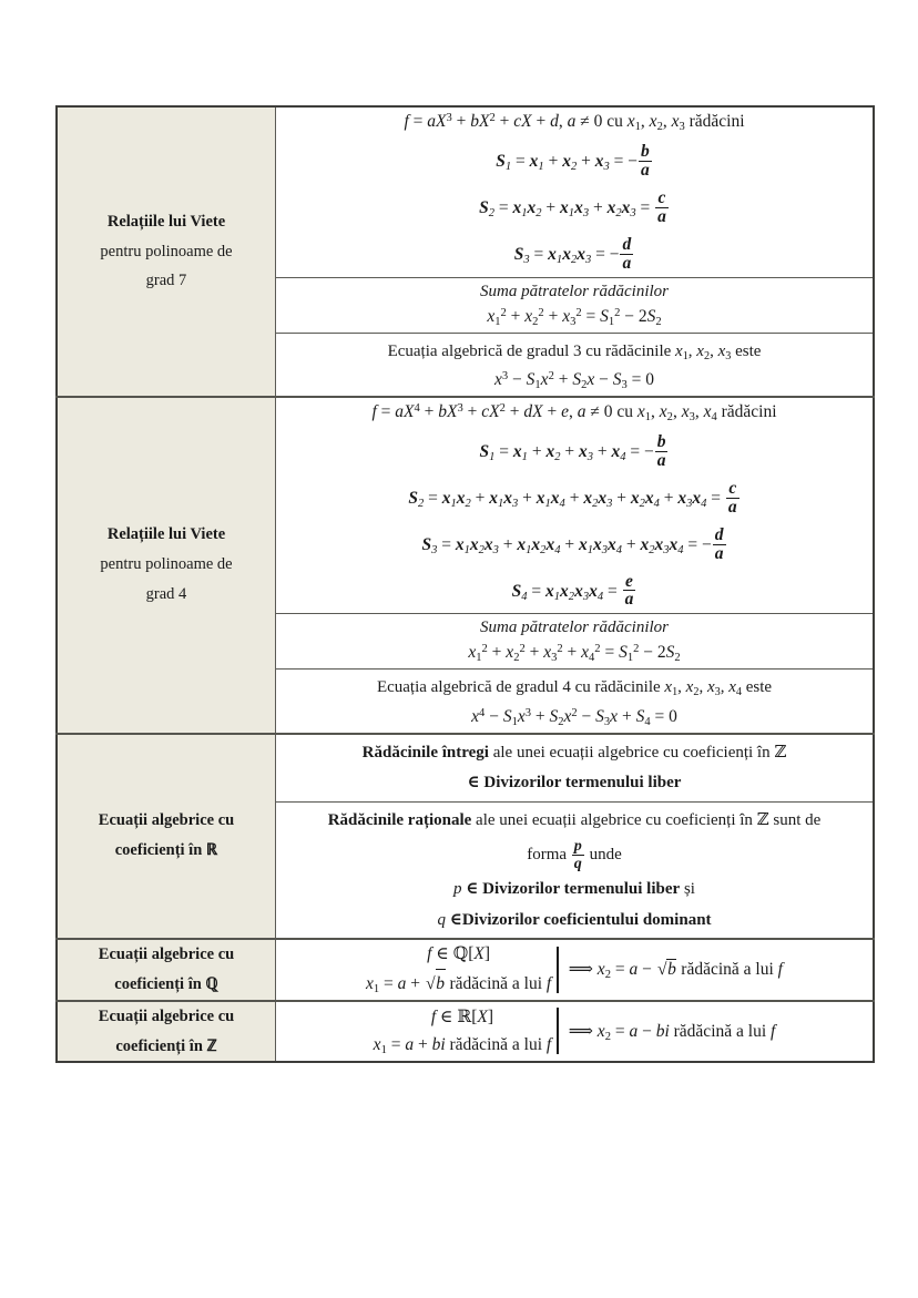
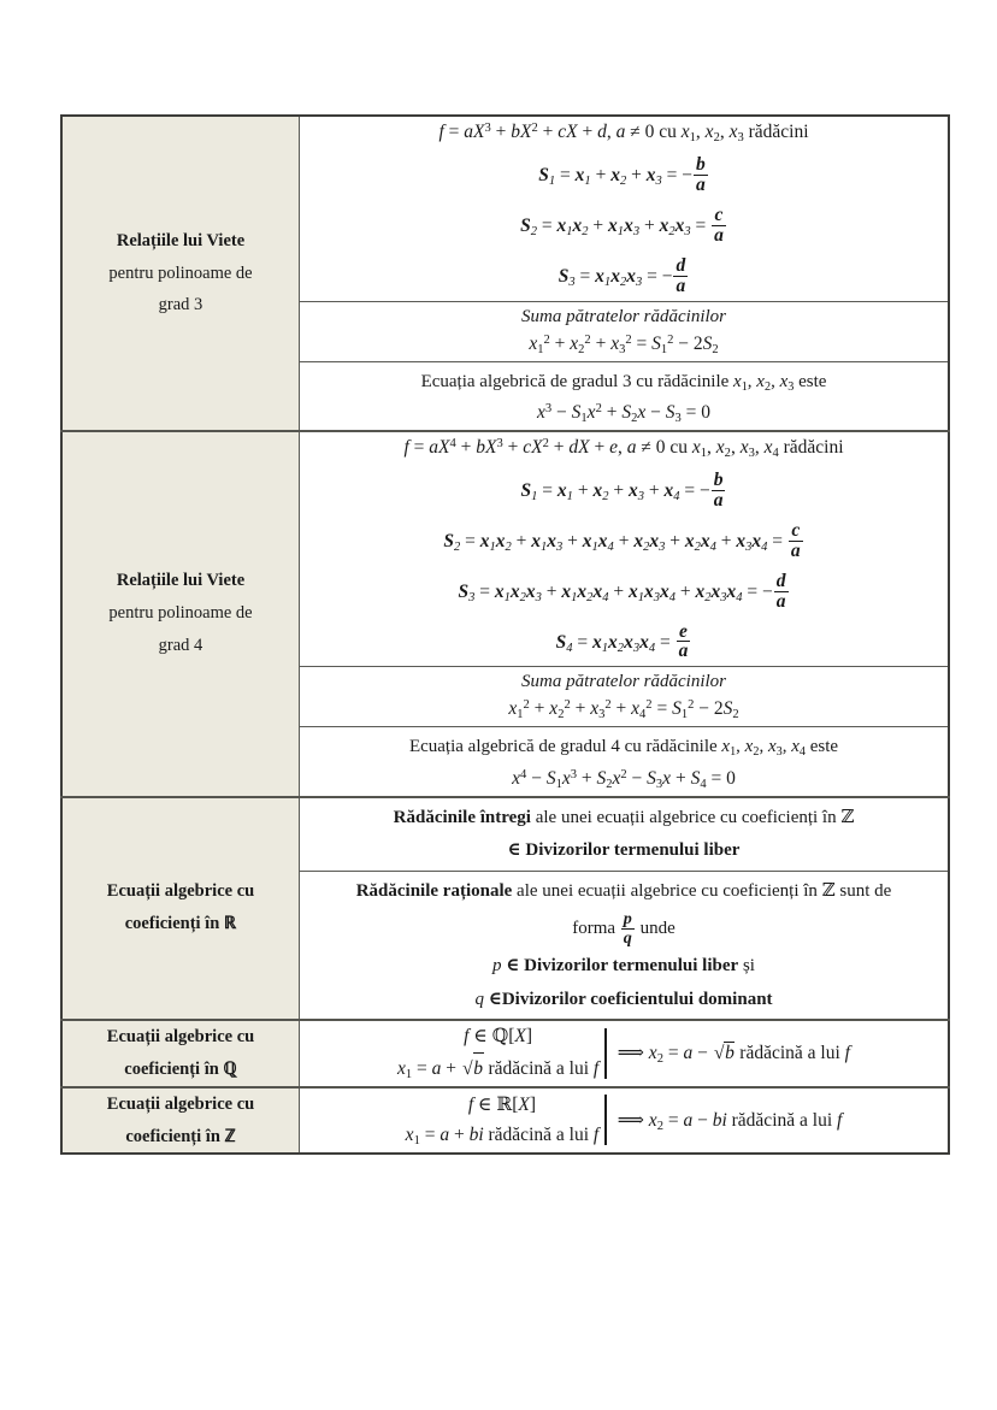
- Relațiile lui Viete pentru polinoame de grad 7	f = aX3 + bX2 + cX + d, a ≠ 0 cu x1, x2, x3 rădăcini S1 = x1 + x2 + x3 = −ba S2 = x1x2 + x1x3 + x2x3 = ca S3 = x1x2x3 = −da
+ Relațiile lui Viete pentru polinoame de grad 3	f = aX3 + bX2 + cX + d, a ≠ 0 cu x1, x2, x3 rădăcini S1 = x1 + x2 + x3 = −ba S2 = x1x2 + x1x3 + x2x3 = ca S3 = x1x2x3 = −da
  Suma pătratelor rădăcinilor x12 + x22 + x32 = S12 − 2S2
  Ecuația algebrică de gradul 3 cu rădăcinile x1, x2, x3 este x3 − S1x2 + S2x − S3 = 0
  Relațiile lui Viete pentru polinoame de grad 4	f = aX4 + bX3 + cX2 + dX + e, a ≠ 0 cu x1, x2, x3, x4 rădăcini S1 = x1 + x2 + x3 + x4 = −ba S2 = x1x2 + x1x3 + x1x4 + x2x3 + x2x4 + x3x4 = ca S3 = x1x2x3 + x1x2x4 + x1x3x4 + x2x3x4 = −da S4 = x1x2x3x4 = ea
  Suma pătratelor rădăcinilor x12 + x22 + x32 + x42 = S12 − 2S2
  Ecuația algebrică de gradul 4 cu rădăcinile x1, x2, x3, x4 este x4 − S1x3 + S2x2 − S3x + S4 = 0
  Ecuații algebrice cu coeficienți în ℝ	Rădăcinile întregi ale unei ecuații algebrice cu coeficienți în ℤ ∈ Divizorilor termenului liber
  Rădăcinile raționale ale unei ecuații algebrice cu coeficienți în ℤ sunt de forma pq unde p ∈ Divizorilor termenului liber și q ∈Divizorilor coeficientului dominant
  Ecuații algebrice cu coeficienți în ℚ	f ∈ ℚ[X] x1 = a + √b rădăcină a lui f ⟹ x2 = a − √b rădăcină a lui f
  Ecuații algebrice cu coeficienți în ℤ	f ∈ ℝ[X] x1 = a + bi rădăcină a lui f ⟹ x2 = a − bi rădăcină a lui f
